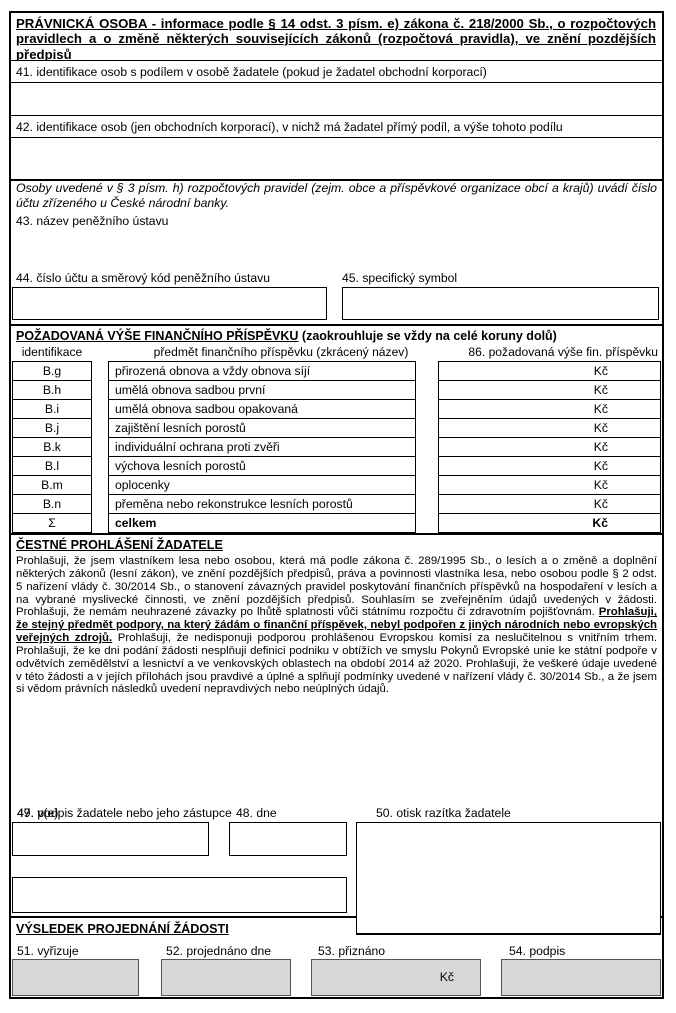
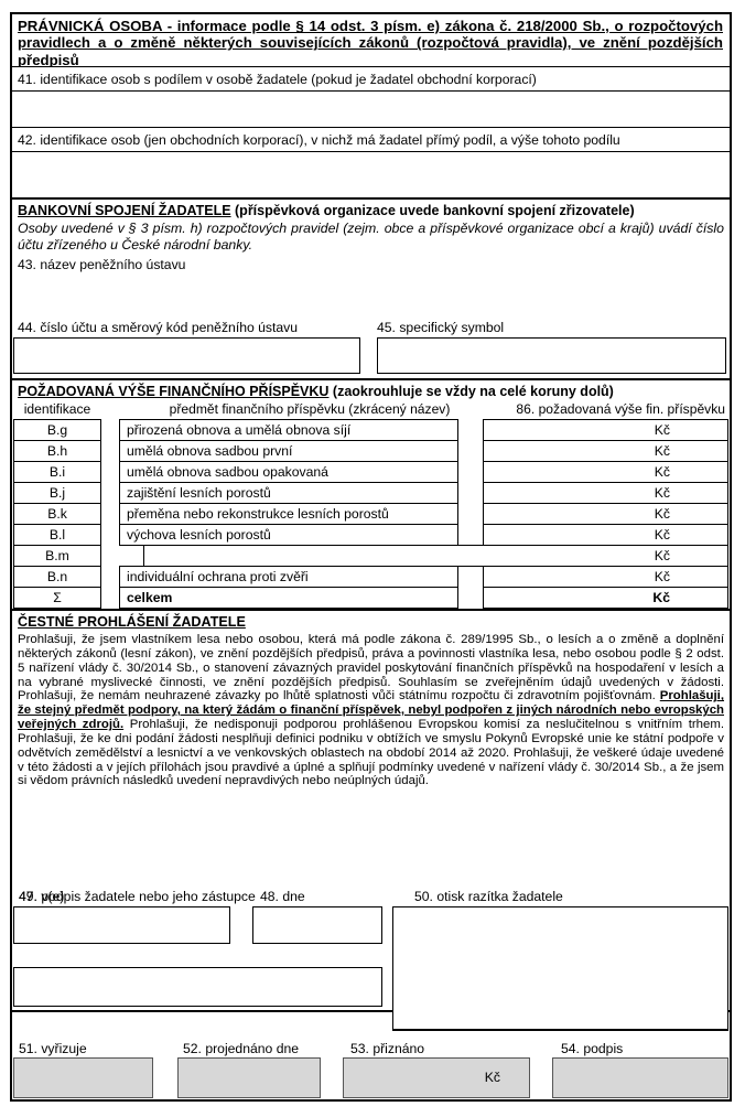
  PRÁVNICKÁ OSOBA - informace podle § 14 odst. 3 písm. e) zákona č. 218/2000 Sb., o rozpočtových pravidlech a o změně některých souvisejících zákonů (rozpočtová pravidla), ve znění pozdějších předpisů
  41. identifikace osob s podílem v osobě žadatele (pokud je žadatel obchodní korporací)
  42. identifikace osob (jen obchodních korporací), v nichž má žadatel přímý podíl, a výše tohoto podílu
+ BANKOVNÍ SPOJENÍ ŽADATELE (příspěvková organizace uvede bankovní spojení zřizovatele)
  Osoby uvedené v § 3 písm. h) rozpočtových pravidel (zejm. obce a příspěvkové organizace obcí a krajů) uvádí číslo účtu zřízeného u České národní banky.
  43. název peněžního ústavu
  44. číslo účtu a směrový kód peněžního ústavu
  45. specifický symbol
  POŽADOVANÁ VÝŠE FINANČNÍHO PŘÍSPĚVKU (zaokrouhluje se vždy na celé koruny dolů)
  identifikace
  předmět finančního příspěvku (zkrácený název)
  86. požadovaná výše fin. příspěvku
  B.g
- přirozená obnova a vždy obnova síjí
+ přirozená obnova a umělá obnova síjí
  Kč
  B.h
  umělá obnova sadbou první
  Kč
  B.i
  umělá obnova sadbou opakovaná
  Kč
  B.j
  zajištění lesních porostů
  Kč
  B.k
- individuální ochrana proti zvěři
+ přeměna nebo rekonstrukce lesních porostů
  Kč
  B.l
  výchova lesních porostů
  Kč
  B.m
- oplocenky
  Kč
  B.n
- přeměna nebo rekonstrukce lesních porostů
+ individuální ochrana proti zvěři
  Kč
  Σ
  celkem
  Kč
  ČESTNÉ PROHLÁŠENÍ ŽADATELE
  Prohlašuji, že jsem vlastníkem lesa nebo osobou, která má podle zákona č. 289/1995 Sb., o lesích a o změně a doplnění některých zákonů (lesní zákon), ve znění pozdějších předpisů, práva a povinnosti vlastníka lesa, nebo osobou podle § 2 odst. 5 nařízení vlády č. 30/2014 Sb., o stanovení závazných pravidel poskytování finančních příspěvků na hospodaření v lesích a na vybrané myslivecké činnosti, ve znění pozdějších předpisů. Souhlasím se zveřejněním údajů uvedených v žádosti. Prohlašuji, že nemám neuhrazené závazky po lhůtě splatnosti vůči státnímu rozpočtu či zdravotním pojišťovnám. Prohlašuji, že stejný předmět podpory, na který žádám o finanční příspěvek, nebyl podpořen z jiných národních nebo evropských veřejných zdrojů. Prohlašuji, že nedisponuji podporou prohlášenou Evropskou komisí za neslučitelnou s vnitřním trhem. Prohlašuji, že ke dni podání žádosti nesplňuji definici podniku v obtížích ve smyslu Pokynů Evropské unie ke státní podpoře v odvětvích zemědělství a lesnictví a ve venkovských oblastech na období 2014 až 2020. Prohlašuji, že veškeré údaje uvedené v této žádosti a v jejích přílohách jsou pravdivé a úplné a splňují podmínky uvedené v nařízení vlády č. 30/2014 Sb., a že jsem si vědom právních následků uvedení nepravdivých nebo neúplných údajů.
  47. v(e)
  48. dne
  50. otisk razítka žadatele
  49. podpis žadatele nebo jeho zástupce
- VÝSLEDEK PROJEDNÁNÍ ŽÁDOSTI
  51. vyřizuje
  52. projednáno dne
  53. přiznáno
  54. podpis
  Kč
